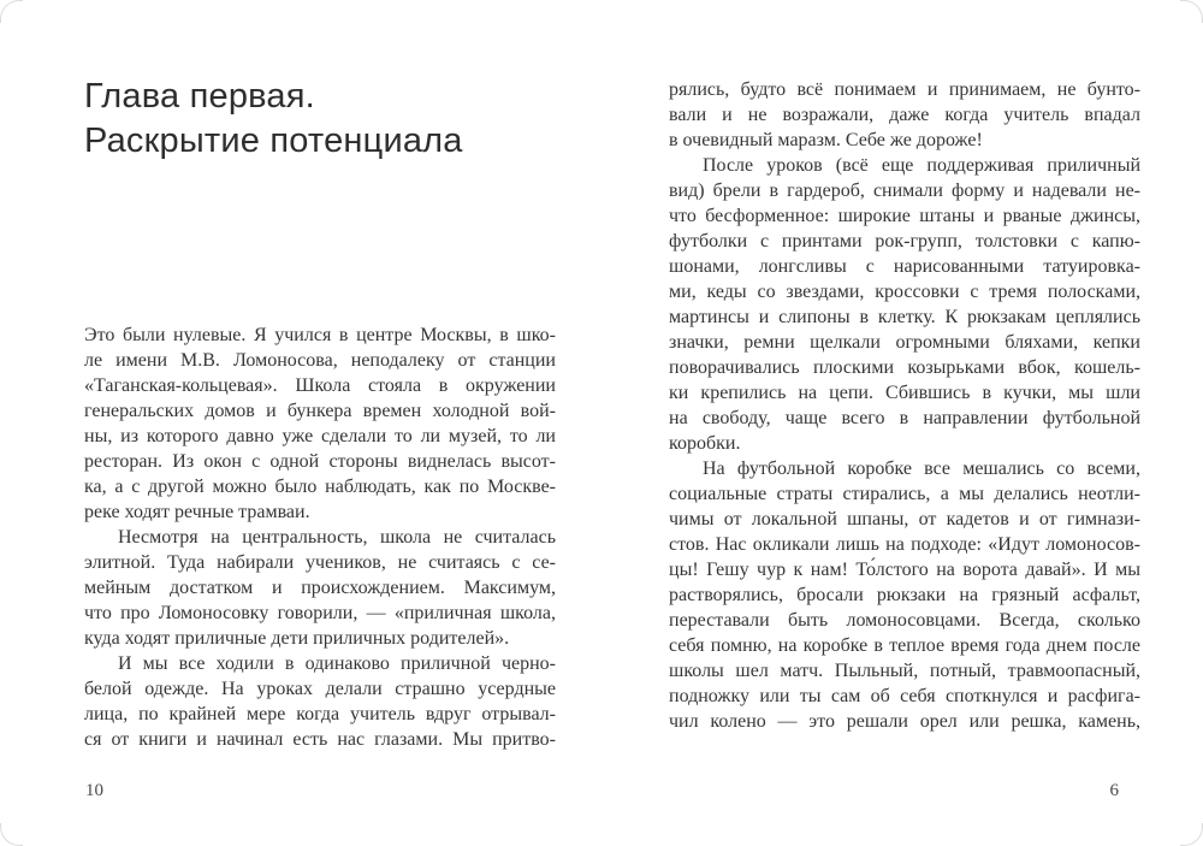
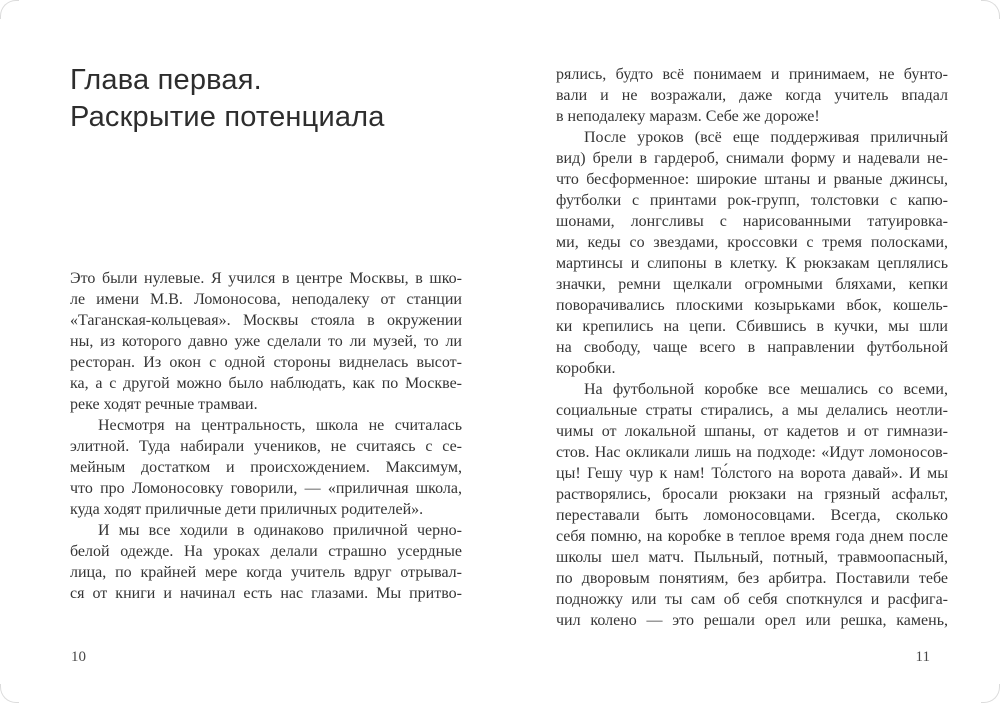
  Глава первая.
  Раскрытие потенциала
  Это были нулевые. Я учился в центре Москвы, в шко-
  ле имени М.В. Ломоносова, неподалеку от станции
- «Таганская-кольцевая». Школа стояла в окружении
+ «Таганская-кольцевая». Москвы стояла в окружении
- генеральских домов и бункера времен холодной вой-
  ны, из которого давно уже сделали то ли музей, то ли
  ресторан. Из окон с одной стороны виднелась высот-
  ка, а с другой можно было наблюдать, как по Москве-
  реке ходят речные трамваи.
  Несмотря на центральность, школа не считалась
  элитной. Туда набирали учеников, не считаясь с се-
  мейным достатком и происхождением. Максимум,
  что про Ломоносовку говорили, — «приличная школа,
  куда ходят приличные дети приличных родителей».
  И мы все ходили в одинаково приличной черно-
  белой одежде. На уроках делали страшно усердные
  лица, по крайней мере когда учитель вдруг отрывал-
  ся от книги и начинал есть нас глазами. Мы притво-
  10
  рялись, будто всё понимаем и принимаем, не бунто-
  вали и не возражали, даже когда учитель впадал
- в очевидный маразм. Себе же дороже!
+ в неподалеку маразм. Себе же дороже!
  После уроков (всё еще поддерживая приличный
  вид) брели в гардероб, снимали форму и надевали не-
  что бесформенное: широкие штаны и рваные джинсы,
  футболки с принтами рок-групп, толстовки с капю-
  шонами, лонгсливы с нарисованными татуировка-
  ми, кеды со звездами, кроссовки с тремя полосками,
  мартинсы и слипоны в клетку. К рюкзакам цеплялись
  значки, ремни щелкали огромными бляхами, кепки
  поворачивались плоскими козырьками вбок, кошель-
  ки крепились на цепи. Сбившись в кучки, мы шли
  на свободу, чаще всего в направлении футбольной
  коробки.
  На футбольной коробке все мешались со всеми,
  социальные страты стирались, а мы делались неотли-
  чимы от локальной шпаны, от кадетов и от гимнази-
  стов. Нас окликали лишь на подходе: «Идут ломоносов-
  цы! Гешу чур к нам! То́лстого на ворота давай». И мы
  растворялись, бросали рюкзаки на грязный асфальт,
  переставали быть ломоносовцами. Всегда, сколько
  себя помню, на коробке в теплое время года днем после
  школы шел матч. Пыльный, потный, травмоопасный,
+ по дворовым понятиям, без арбитра. Поставили тебе
  подножку или ты сам об себя споткнулся и расфига-
  чил колено — это решали орел или решка, камень,
- 6
+ 11
